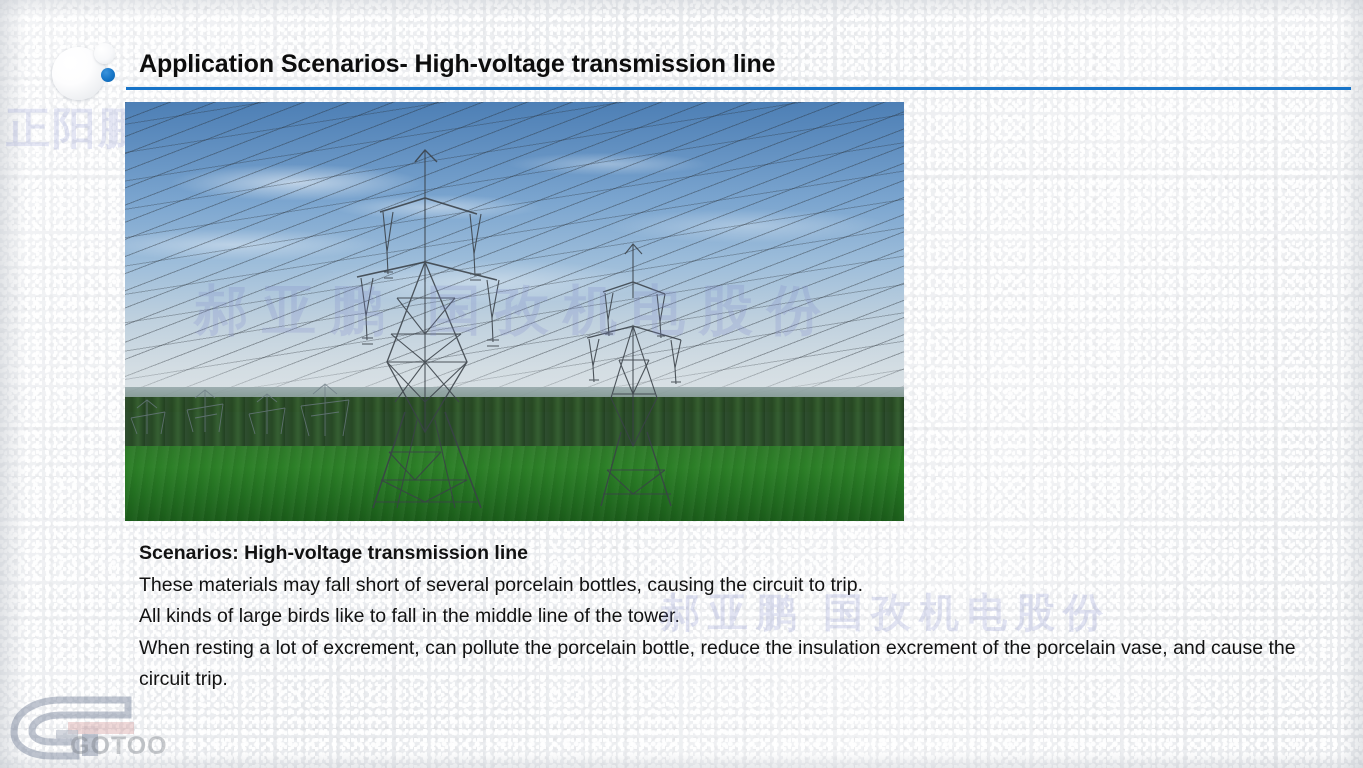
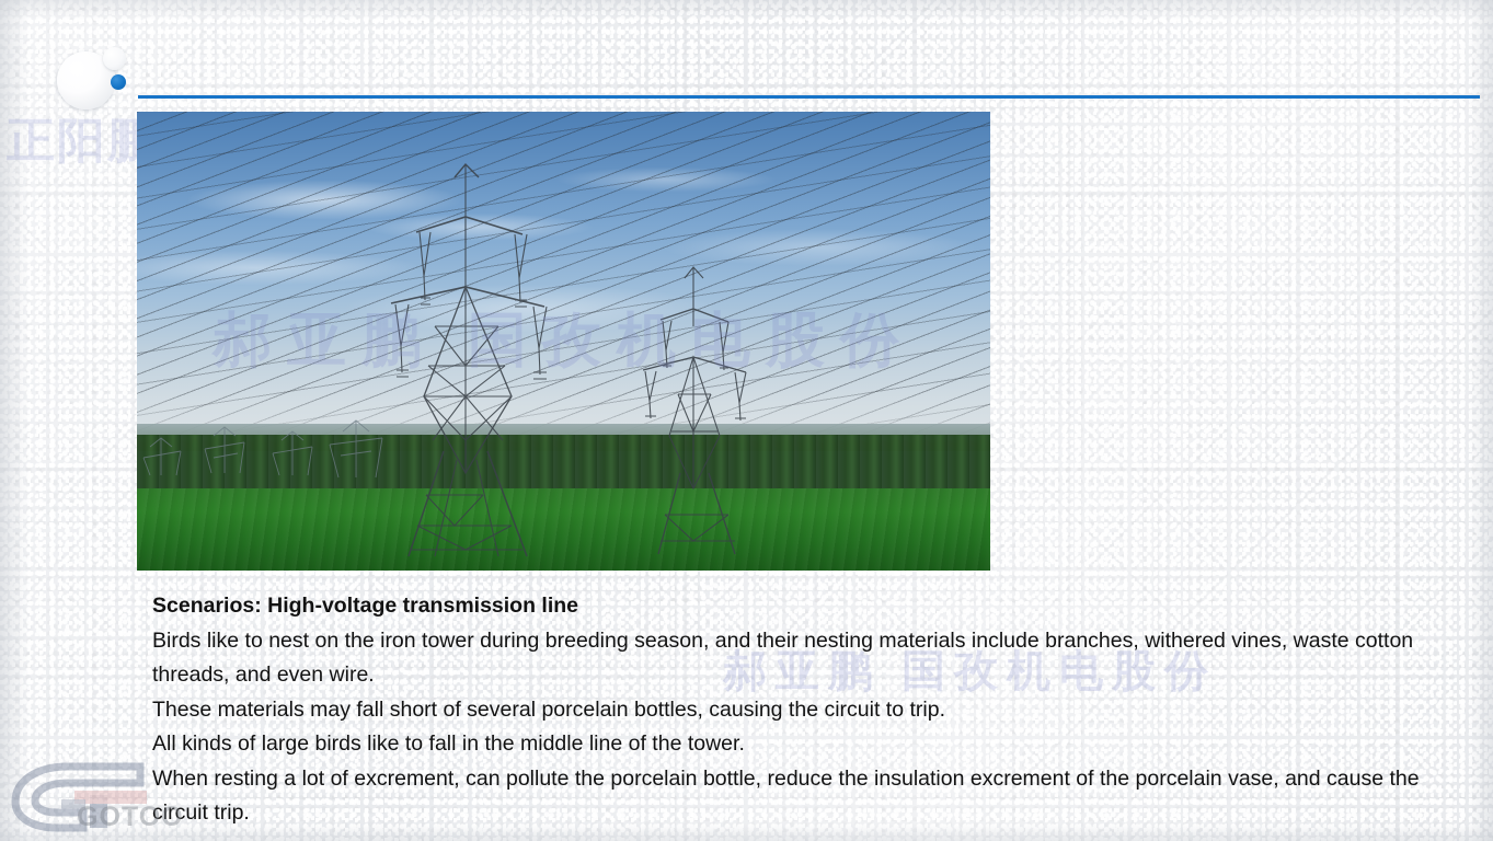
  正阳鹏
- Application Scenarios- High-voltage transmission line
  郝亚鹏 国孜机电股份
  Scenarios: High-voltage transmission line
+ Birds like to nest on the iron tower during breeding season, and their nesting materials include branches, withered vines, waste cotton threads, and even wire.
  These materials may fall short of several porcelain bottles, causing the circuit to trip.
  All kinds of large birds like to fall in the middle line of the tower.
  When resting a lot of excrement, can pollute the porcelain bottle, reduce the insulation excrement of the porcelain vase, and cause the circuit trip.
  郝亚鹏 国孜机电股份
  GOTOO
